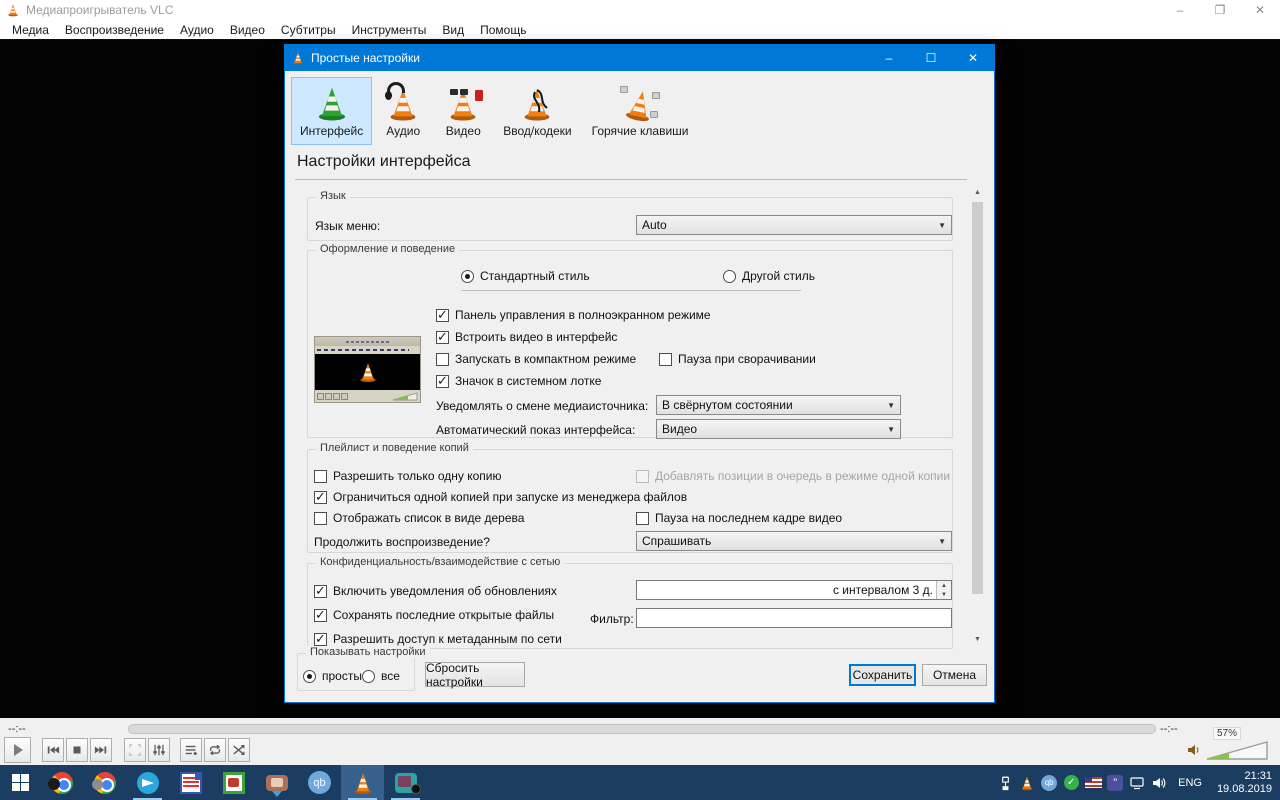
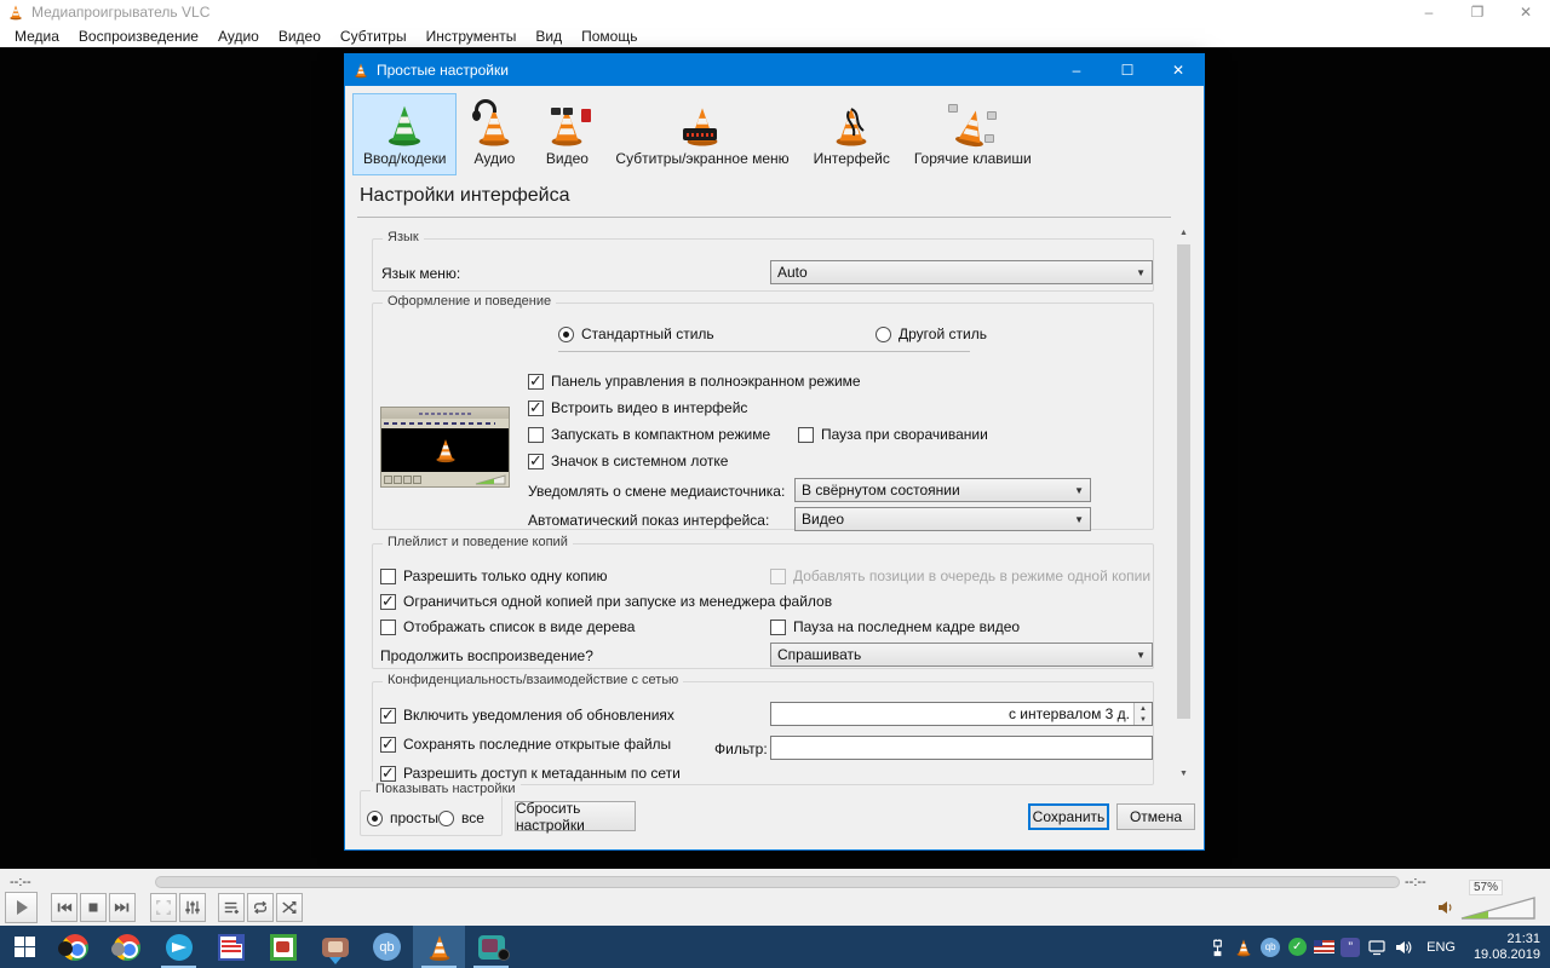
  Медиапроигрыватель VLC
  –
  ❐
  ✕
  Медиа
  Воспроизведение
  Аудио
  Видео
  Субтитры
  Инструменты
  Вид
  Помощь
  Простые настройки
  –
  ☐
  ✕
- Интерфейс
+ Ввод/кодеки
  Аудио
  Видео
+ Субтитры/экранное меню
- Ввод/кодеки
+ Интерфейс
  Горячие клавиши
  Настройки интерфейса
  Язык
  Язык меню:
  Auto
  ▼
  Оформление и поведение
  Стандартный стиль
  Другой стиль
  Панель управления в полноэкранном режиме
  Встроить видео в интерфейс
  Запускать в компактном режиме
  Пауза при сворачивании
  Значок в системном лотке
  Уведомлять о смене медиаисточника:
  В свёрнутом состоянии
  ▼
  Автоматический показ интерфейса:
  Видео
  ▼
  Плейлист и поведение копий
  Разрешить только одну копию
  Добавлять позиции в очередь в режиме одной копии
  Ограничиться одной копией при запуске из менеджера файлов
  Отображать список в виде дерева
  Пауза на последнем кадре видео
  Продолжить воспроизведение?
  Спрашивать
  ▼
  Конфиденциальность/взаимодействие с сетью
  Включить уведомления об обновлениях
  с интервалом 3 д.
  Сохранять последние открытые файлы
  Фильтр:
  Разрешить доступ к метаданным по сети
  Показывать настройки
  просты
  все
  Сбросить настройки
  Сохранить
  Отмена
  --:--
  --:--
  57%
  qb
  qb
  ✓
  ”
  ENG
  21:31
  19.08.2019
